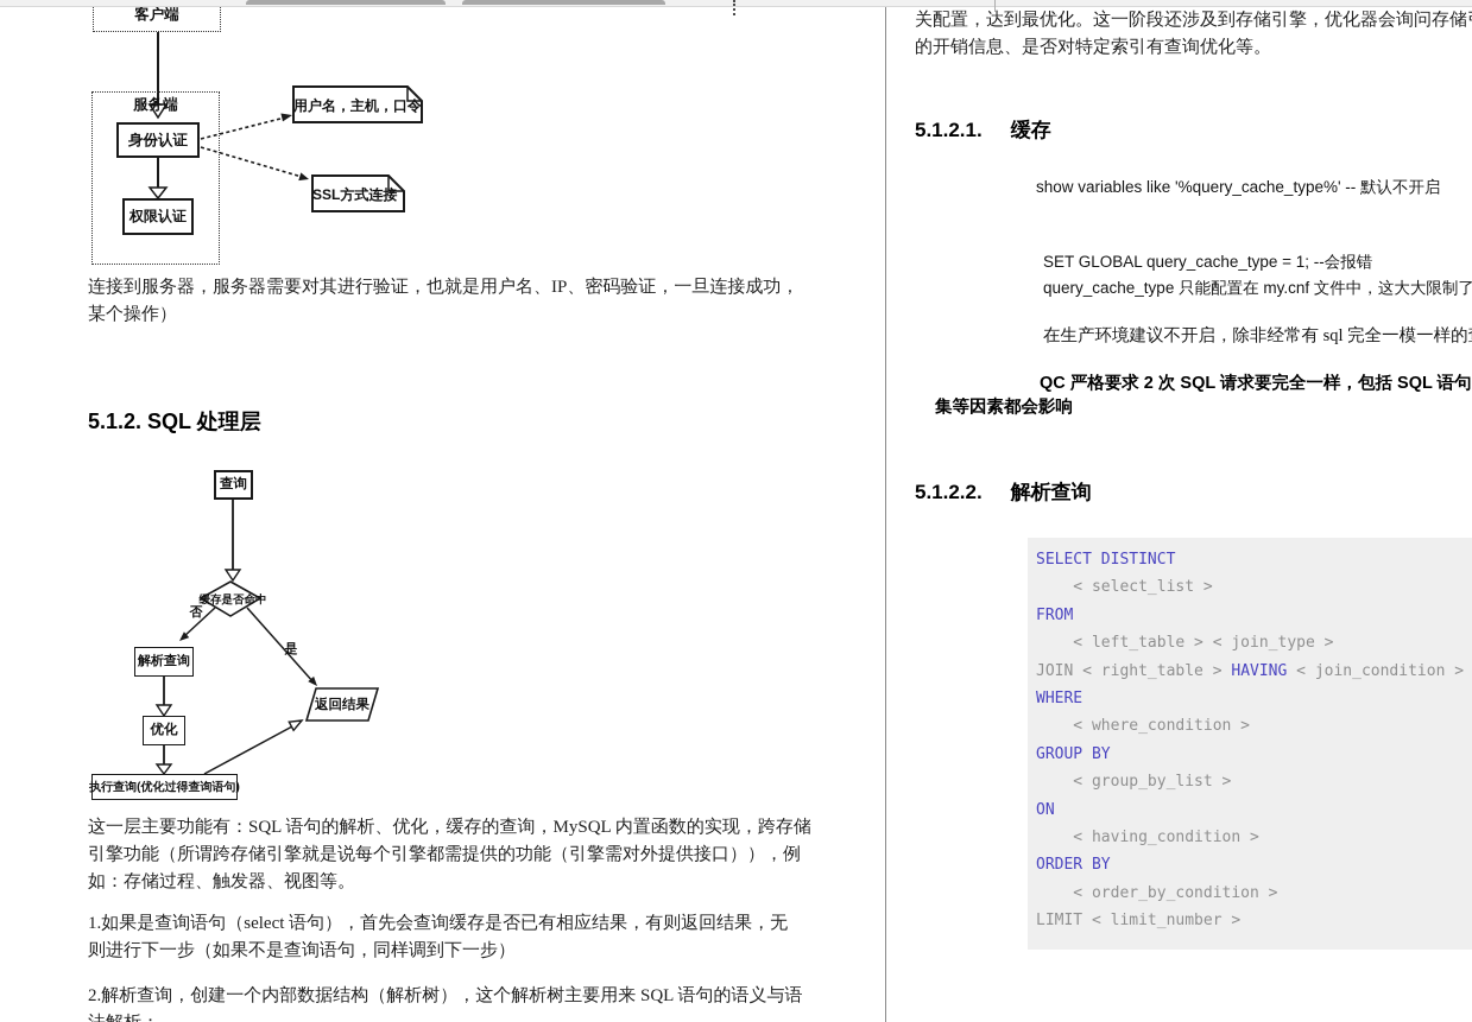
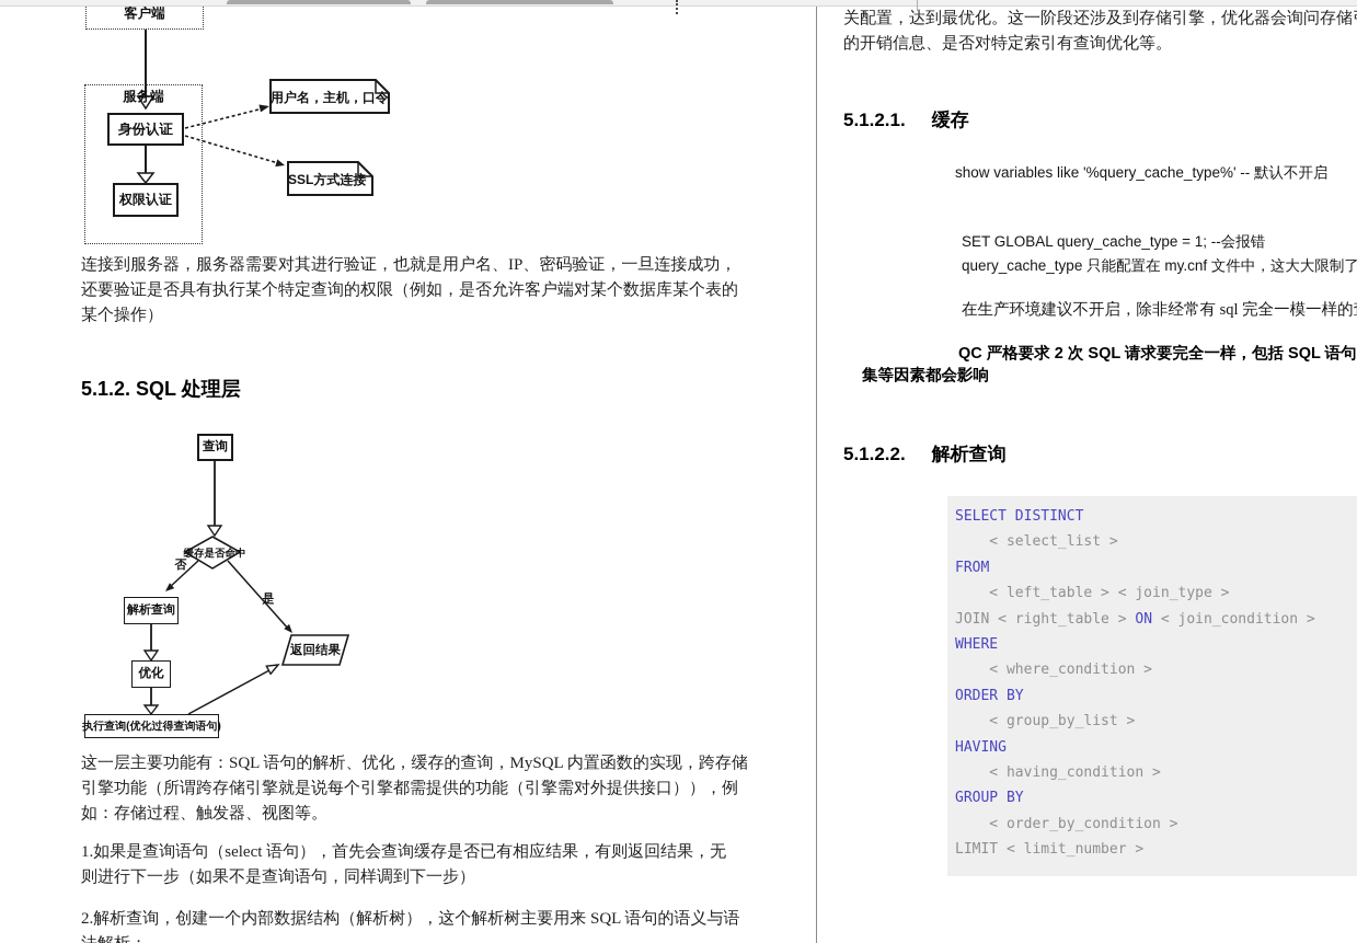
  客户端
  服务端
  身份认证
  权限认证
  用户名，主机，口
  SSL方式连接
  连接到服务器，服务器需要对其进行验证，也就是用户名、IP、密码验证，一旦连接成功，
+ 还要验证是否具有执行某个特定查询的权限（例如，是否允许客户端对某个数据库某个表的
  某个操作）
  5.1.2. SQL 处理层
  查询
  缓存是否命中
  否
  是
  解析查询
  优化
  执行查询(优化过得查询语句)
  返回结果
  这一层主要功能有：SQL 语句的解析、优化，缓存的查询，MySQL 内置函数的实现，跨存储
  引擎功能（所谓跨存储引擎就是说每个引擎都需提供的功能（引擎需对外提供接口）），例
  如：存储过程、触发器、视图等。
  1.如果是查询语句（select 语句），首先会查询缓存是否已有相应结果，有则返回结果，无
  则进行下一步（如果不是查询语句，同样调到下一步）
  2.解析查询，创建一个内部数据结构（解析树），这个解析树主要用来 SQL 语句的语义与语
  关配置，达到最优化。这一阶段还涉及到存储引擎，优化器会询问存储
  的开销信息、是否对特定索引有查询优化等。
  5.1.2.1. 缓存
  show variables like '%query_cache_type%' -- 默认不开启
  SET GLOBAL query_cache_type = 1; --会报错
  query_cache_type 只能配置在 my.cnf 文件中，这大大限制了
  在生产环境建议不开启，除非经常有 sql 完全一模一样的
  QC 严格要求 2 次 SQL 请求要完全一样，包括 SQL 语句
  集等因素都会影响
  5.1.2.2. 解析查询
  SELECT DISTINCT
  < select_list >
  FROM
  < left_table > < join_type >
- JOIN < right_table > HAVING < join_condition >
+ JOIN < right_table > ON < join_condition >
  WHERE
  < where_condition >
- GROUP BY
+ ORDER BY
  < group_by_list >
- ON
+ HAVING
  < having_condition >
- ORDER BY
+ GROUP BY
  < order_by_condition >
  LIMIT < limit_number >
